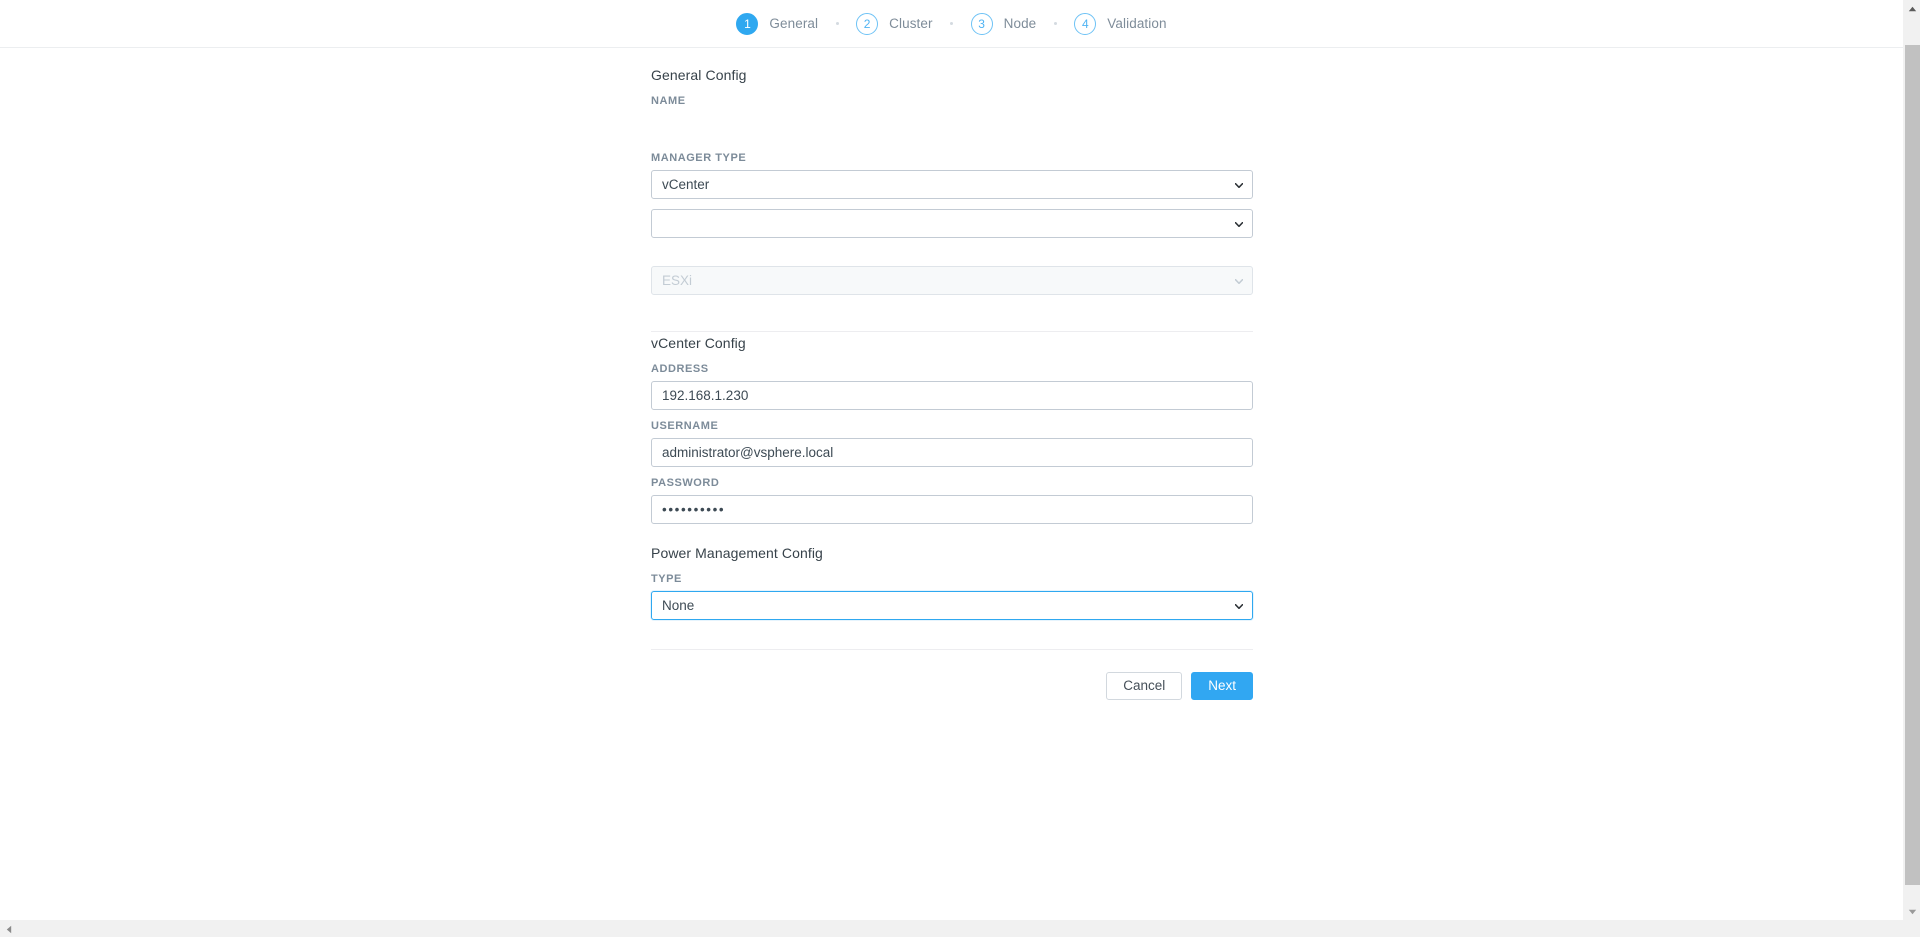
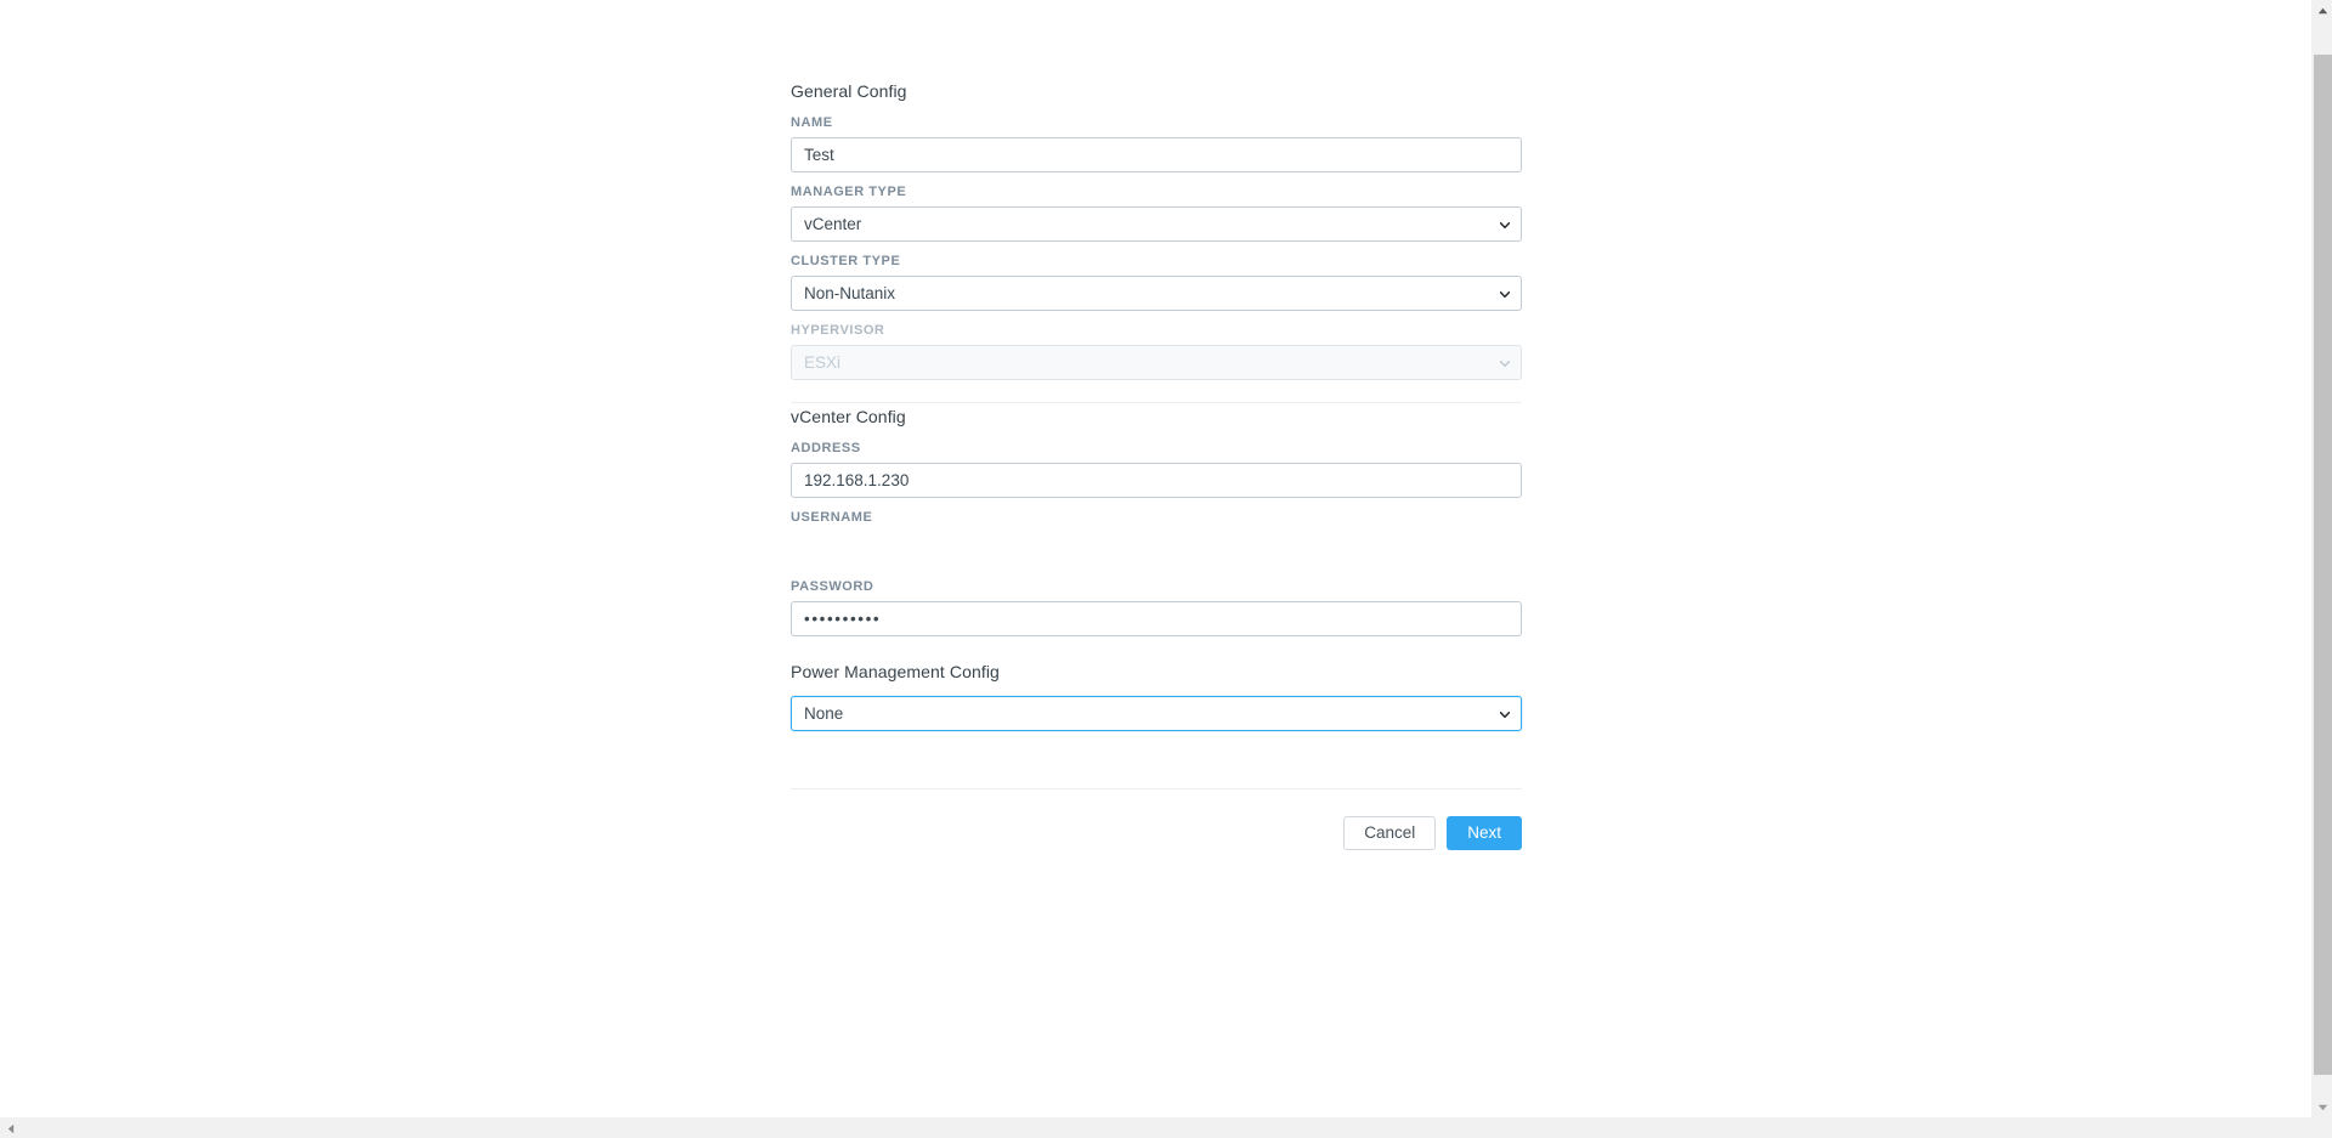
- 1
- General
- 2
- Cluster
- 3
- Node
- 4
- Validation
  General Config
  NAME
+ Test
  MANAGER TYPE
  vCenter
+ CLUSTER TYPE
+ Non-Nutanix
+ HYPERVISOR
  ESXi
  vCenter Config
  ADDRESS
  192.168.1.230
  USERNAME
- administrator@vsphere.local
  PASSWORD
  ••••••••••
  Power Management Config
- TYPE
  None
  Cancel
  Next
